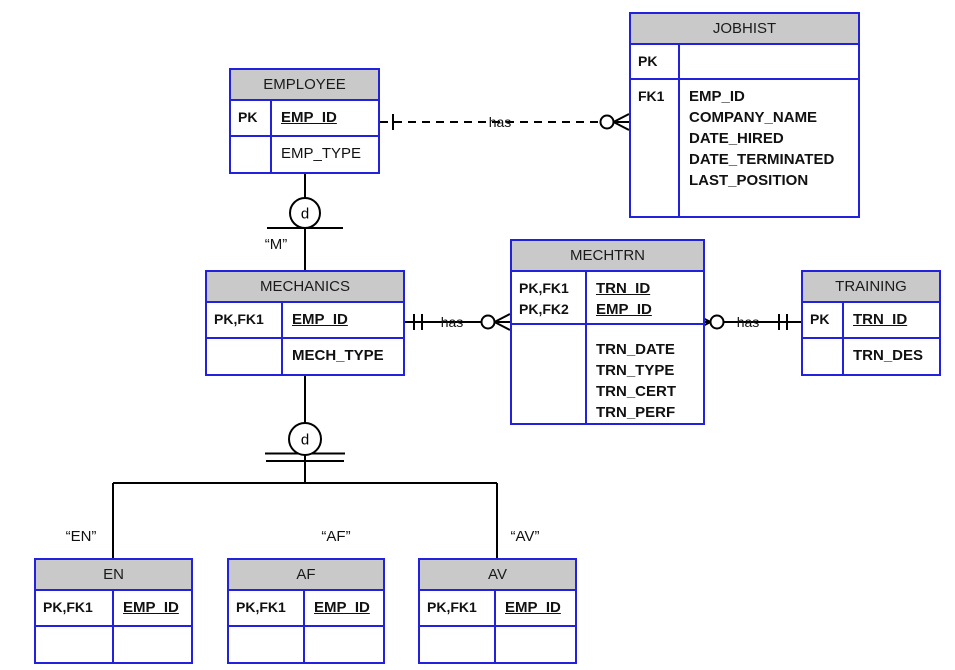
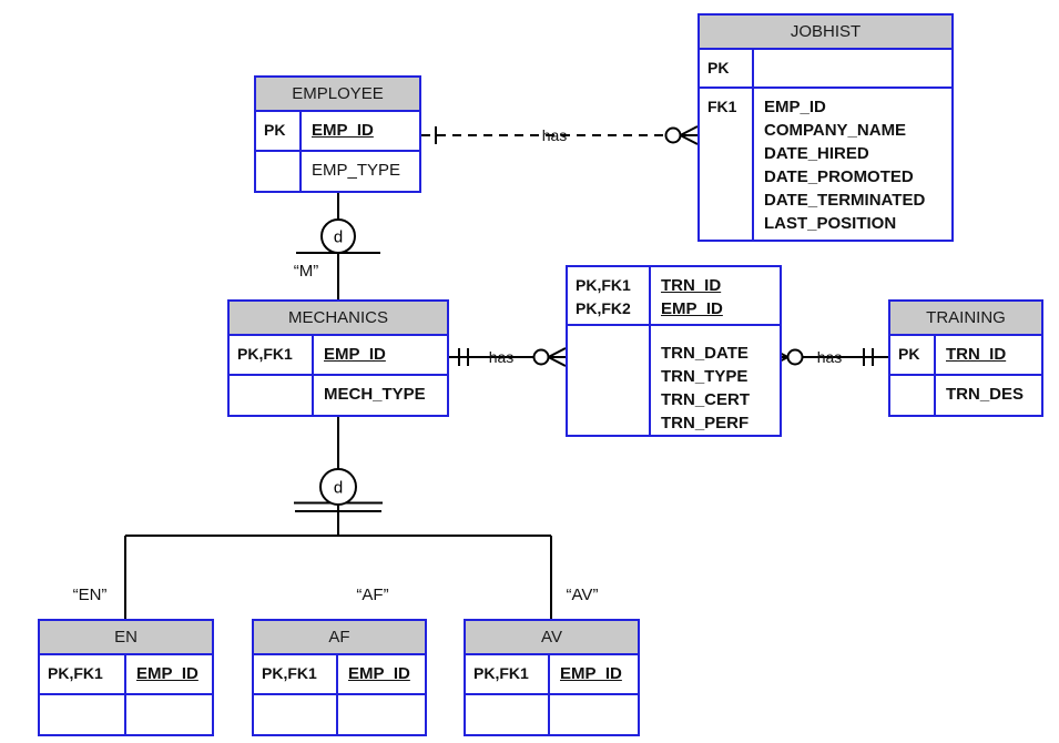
  d
  d
  has
  has
  has
  “M”
  “EN”
  “AF”
  “AV”
  JOBHIST
  PK
  FK1
  EMP_ID
  COMPANY_NAME
  DATE_HIRED
+ DATE_PROMOTED
  DATE_TERMINATED
  LAST_POSITION
  EMPLOYEE
  PK
  EMP_ID
  EMP_TYPE
  MECHANICS
  PK,FK1
  EMP_ID
  MECH_TYPE
- MECHTRN
  PK,FK1
  PK,FK2
  TRN_ID
  EMP_ID
  TRN_DATE
  TRN_TYPE
  TRN_CERT
  TRN_PERF
  TRAINING
  PK
  TRN_ID
  TRN_DES
  EN
  PK,FK1
  EMP_ID
  AF
  PK,FK1
  EMP_ID
  AV
  PK,FK1
  EMP_ID
